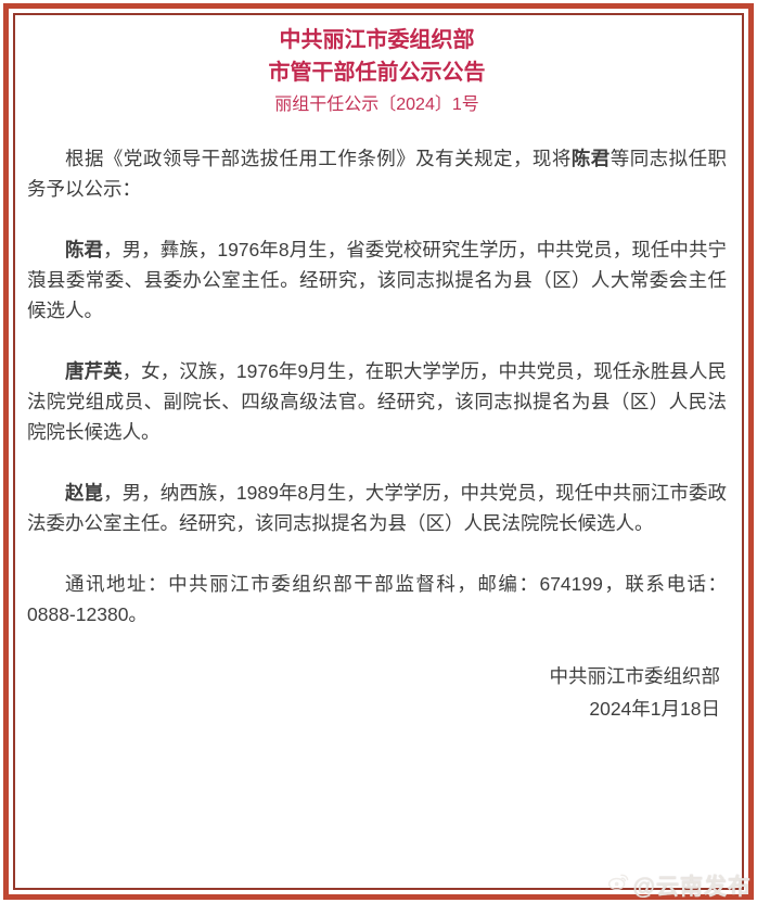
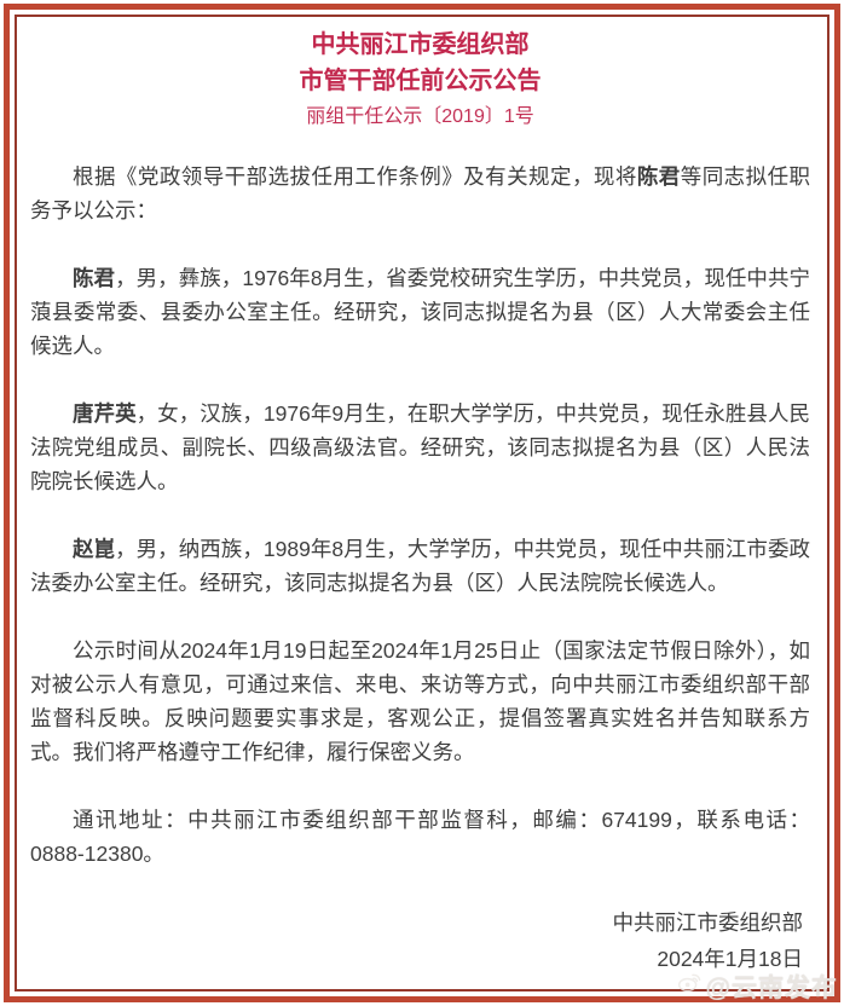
  中共丽江市委组织部
  市管干部任前公示公告
- 丽组干任公示〔2024〕1号
+ 丽组干任公示〔2019〕1号
  根据《党政领导干部选拔任用工作条例》及有关规定，现将陈君等同志拟任职务予以公示：
  陈君，男，彝族，1976年8月生，省委党校研究生学历，中共党员，现任中共宁蒗县委常委、县委办公室主任。经研究，该同志拟提名为县（区）人大常委会主任候选人。
  唐芹英，女，汉族，1976年9月生，在职大学学历，中共党员，现任永胜县人民法院党组成员、副院长、四级高级法官。经研究，该同志拟提名为县（区）人民法院院长候选人。
  赵崑，男，纳西族，1989年8月生，大学学历，中共党员，现任中共丽江市委政法委办公室主任。经研究，该同志拟提名为县（区）人民法院院长候选人。
+ 公示时间从2024年1月19日起至2024年1月25日止（国家法定节假日除外），如对被公示人有意见，可通过来信、来电、来访等方式，向中共丽江市委组织部干部监督科反映。反映问题要实事求是，客观公正，提倡签署真实姓名并告知联系方式。我们将严格遵守工作纪律，履行保密义务。
  通讯地址：中共丽江市委组织部干部监督科，邮编：674199，联系电话：0888-12380。
  中共丽江市委组织部
  2024年1月18日
  @云南发布
